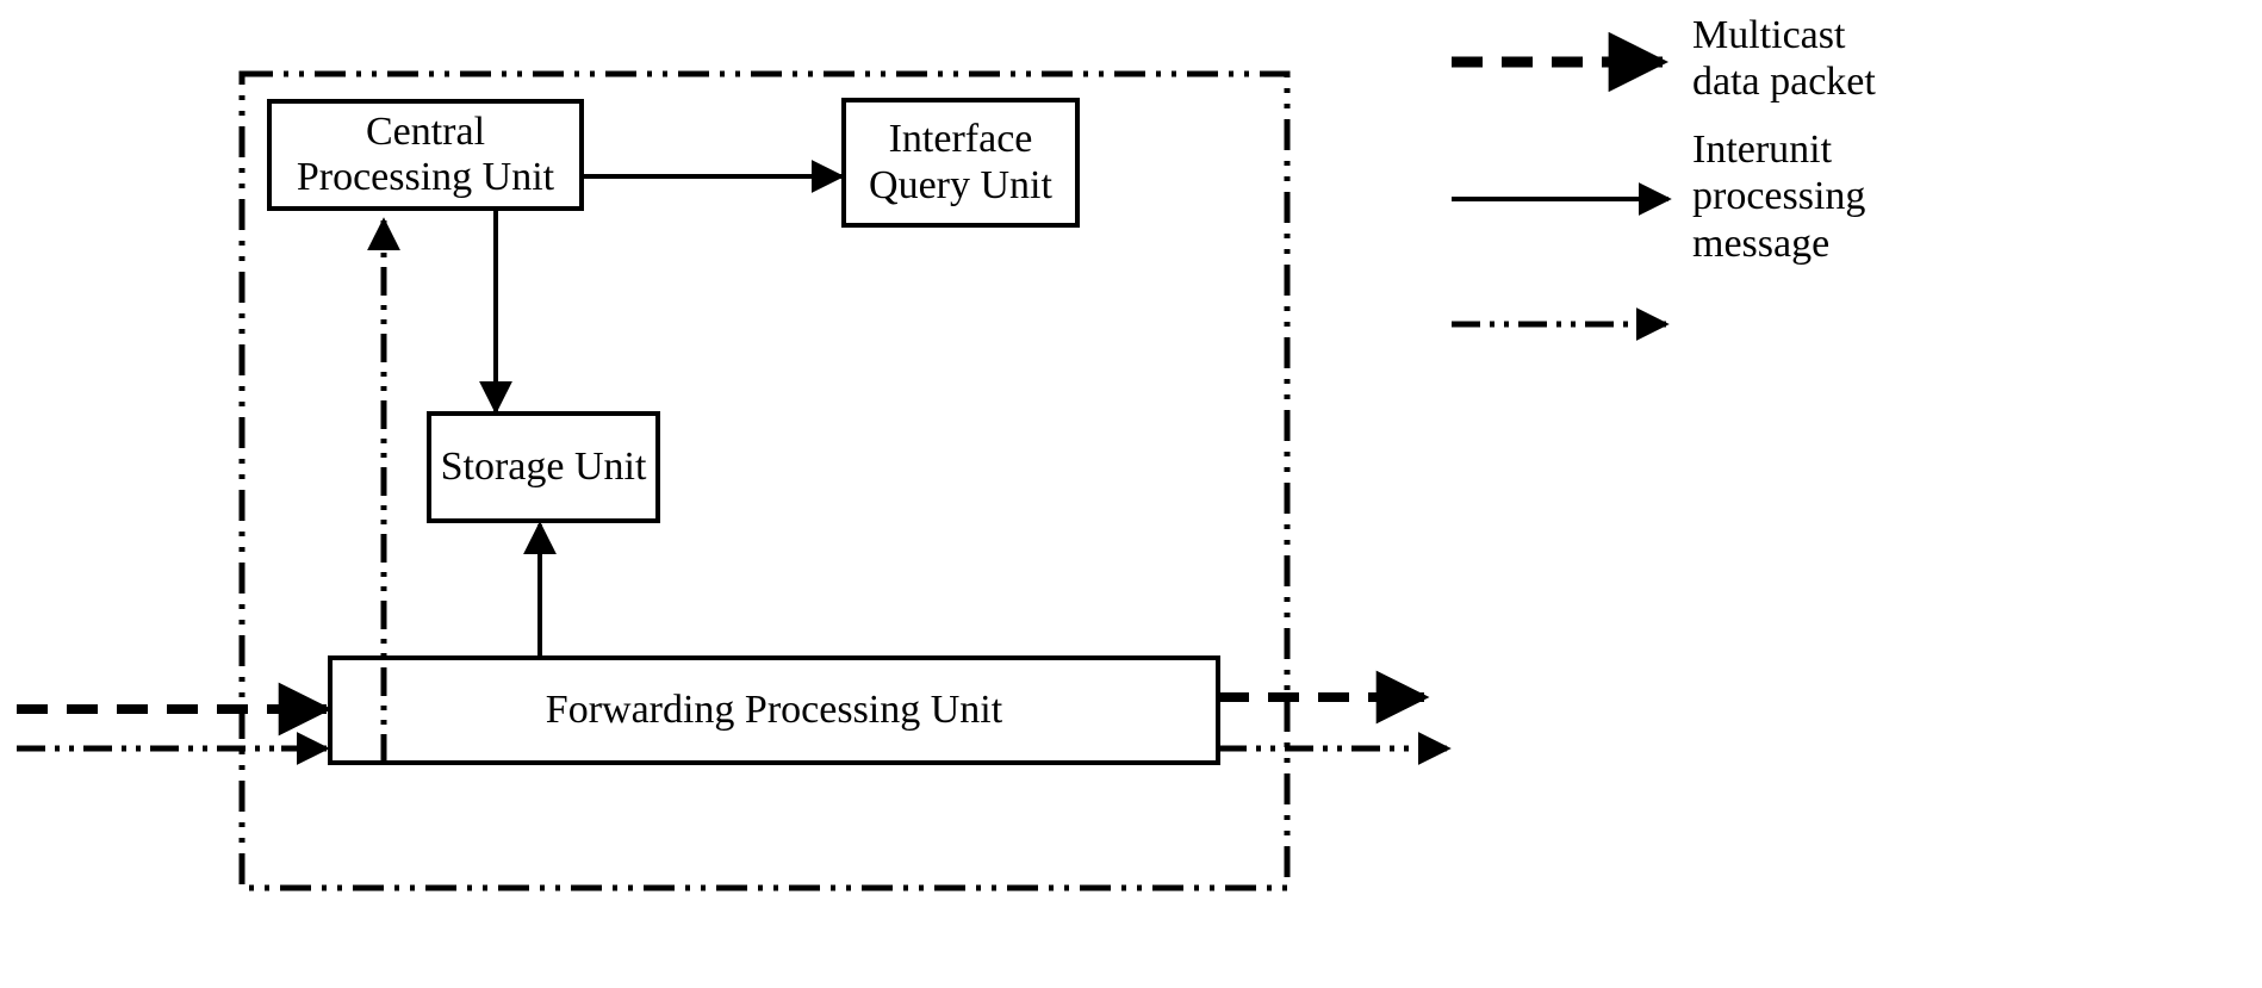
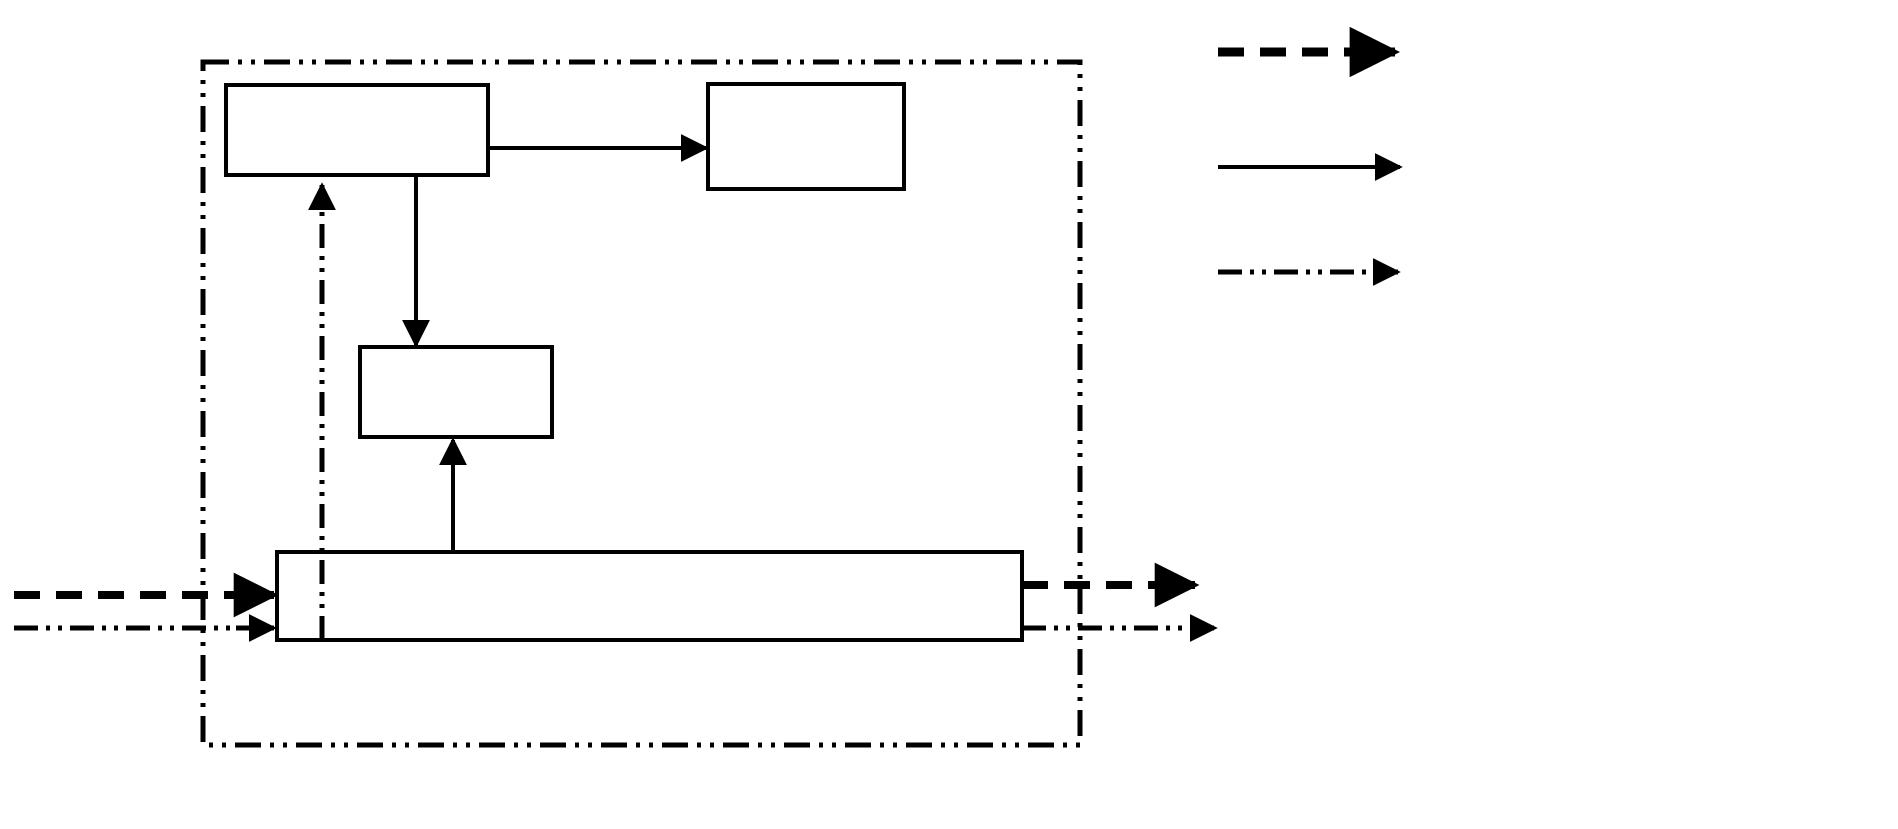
- Central
- Processing Unit
- Interface
- Query Unit
- Storage Unit
- Forwarding Processing Unit
- Multicast
- data packet
- Interunit
- processing
- message
